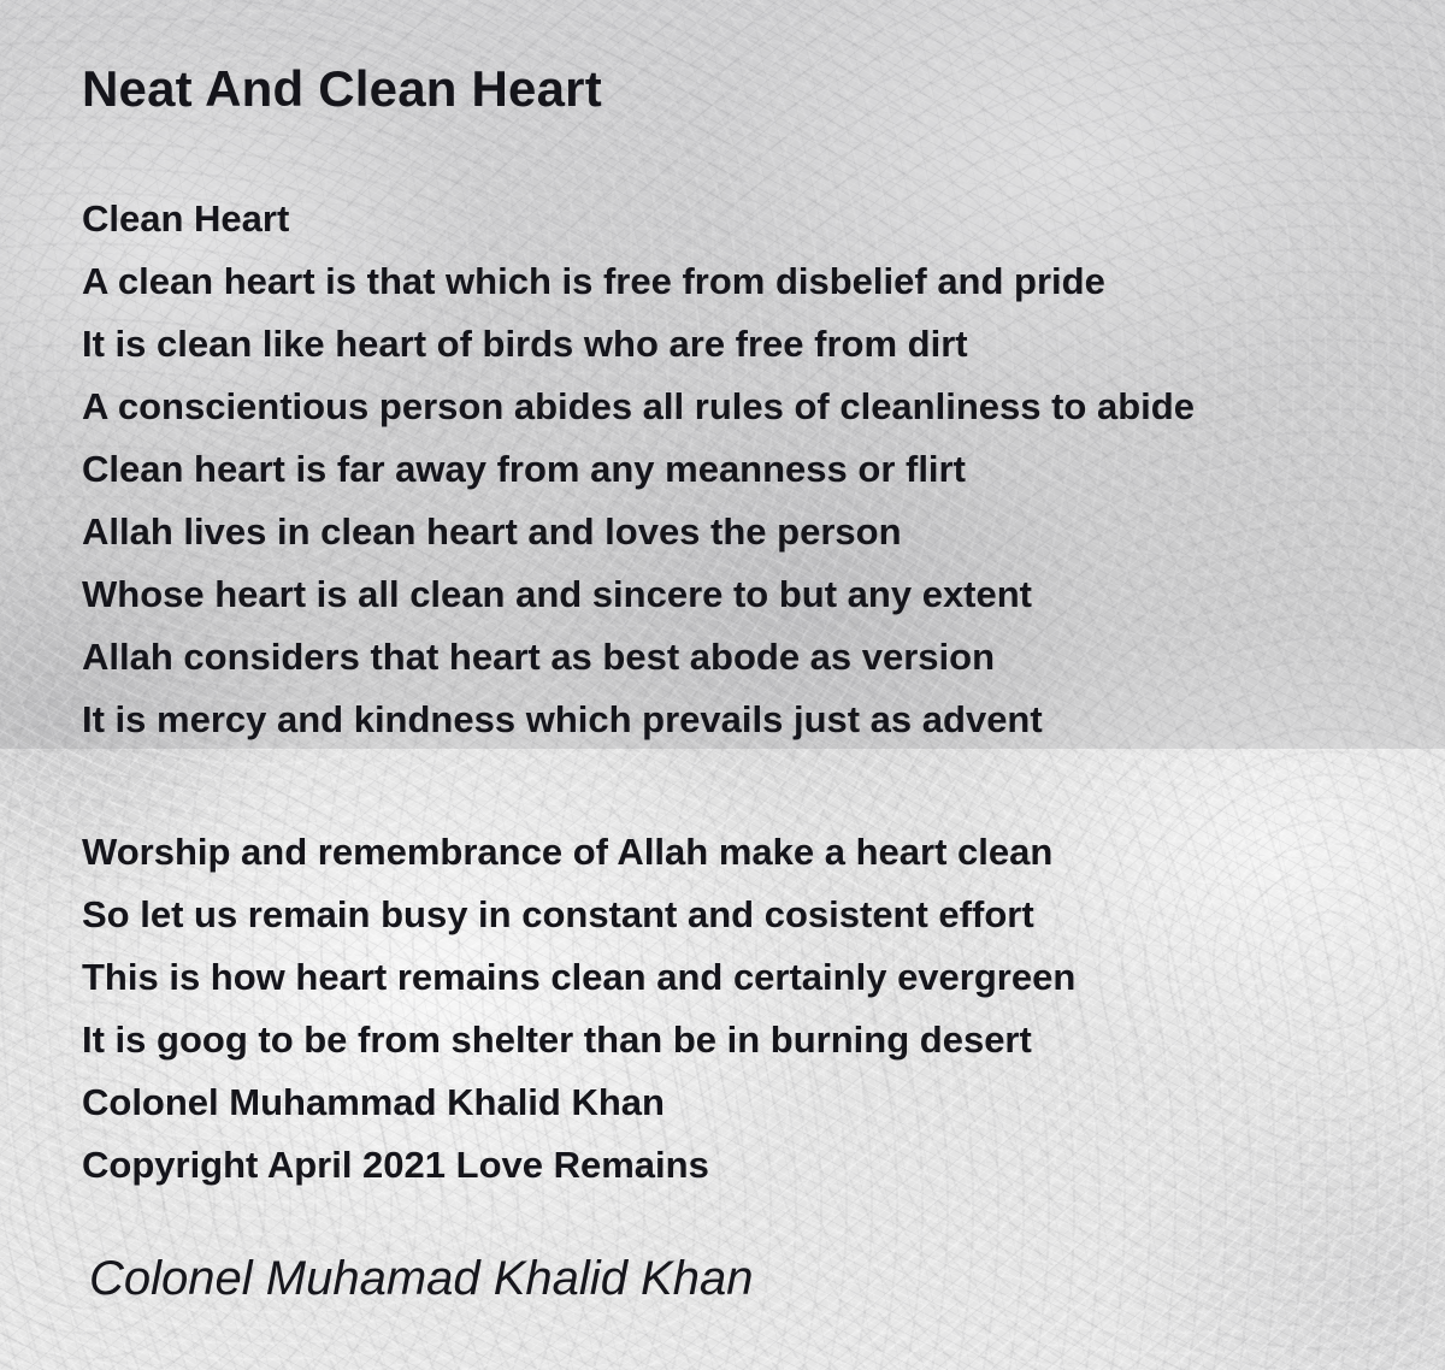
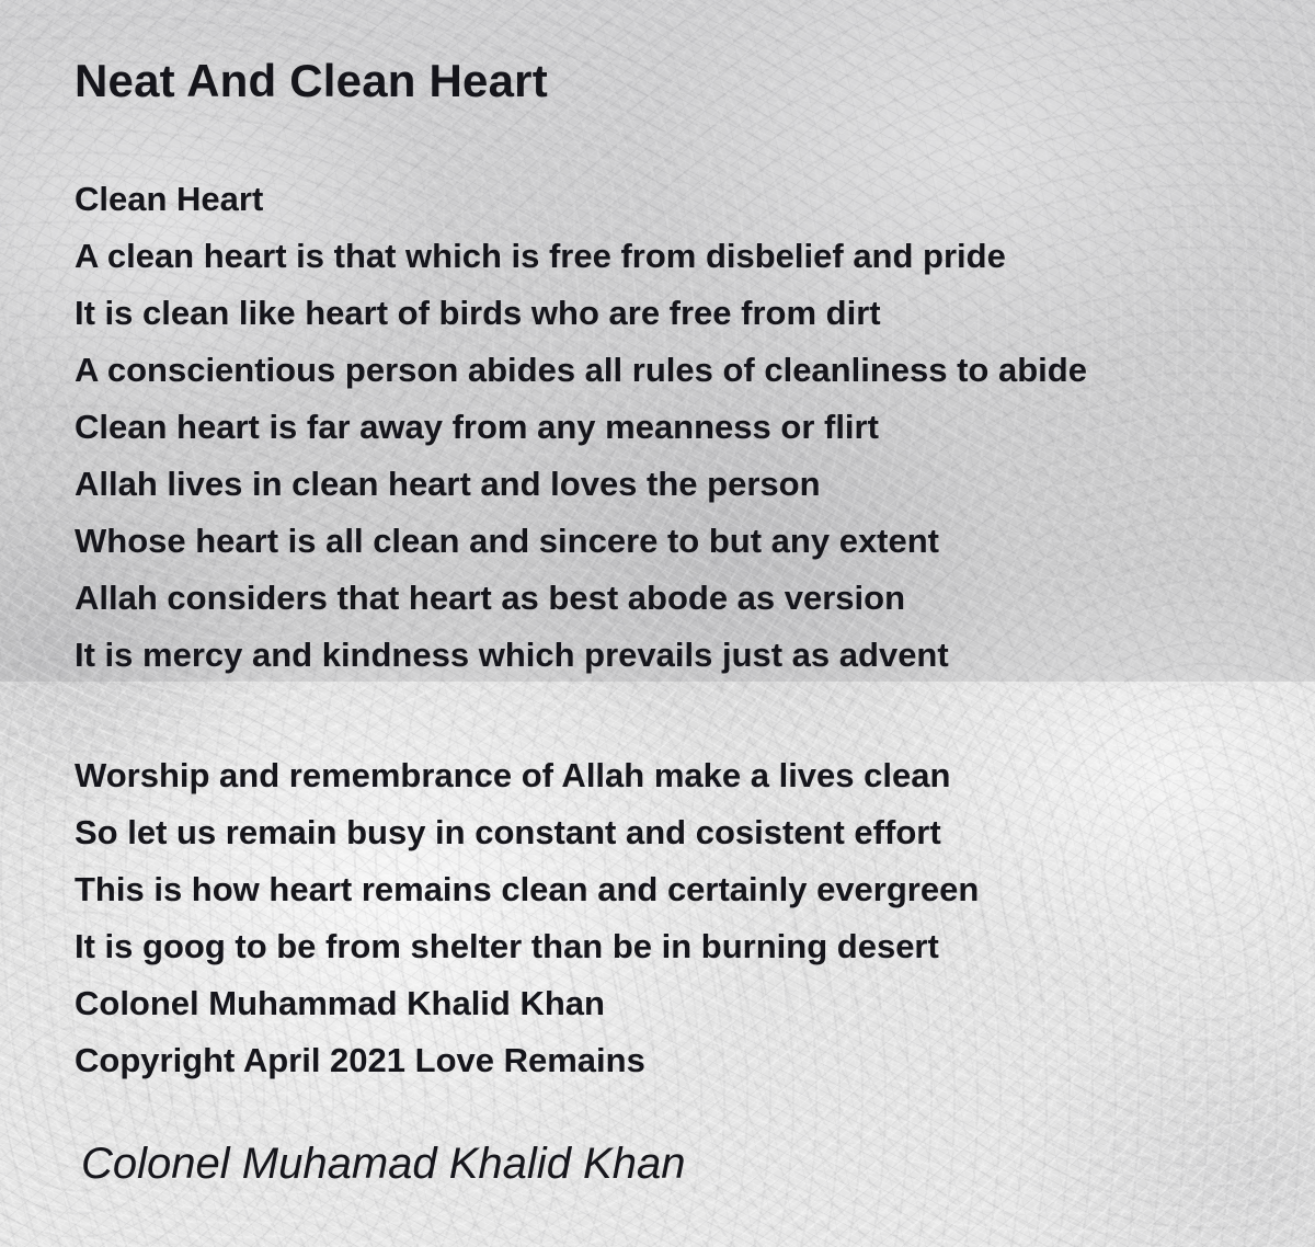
  Neat And Clean Heart
  Clean Heart
  A clean heart is that which is free from disbelief and pride
  It is clean like heart of birds who are free from dirt
  A conscientious person abides all rules of cleanliness to abide
  Clean heart is far away from any meanness or flirt
  Allah lives in clean heart and loves the person
  Whose heart is all clean and sincere to but any extent
  Allah considers that heart as best abode as version
  It is mercy and kindness which prevails just as advent
- Worship and remembrance of Allah make a heart clean
+ Worship and remembrance of Allah make a lives clean
  So let us remain busy in constant and cosistent effort
  This is how heart remains clean and certainly evergreen
  It is goog to be from shelter than be in burning desert
  Colonel Muhammad Khalid Khan
  Copyright April 2021 Love Remains
  Colonel Muhamad Khalid Khan
